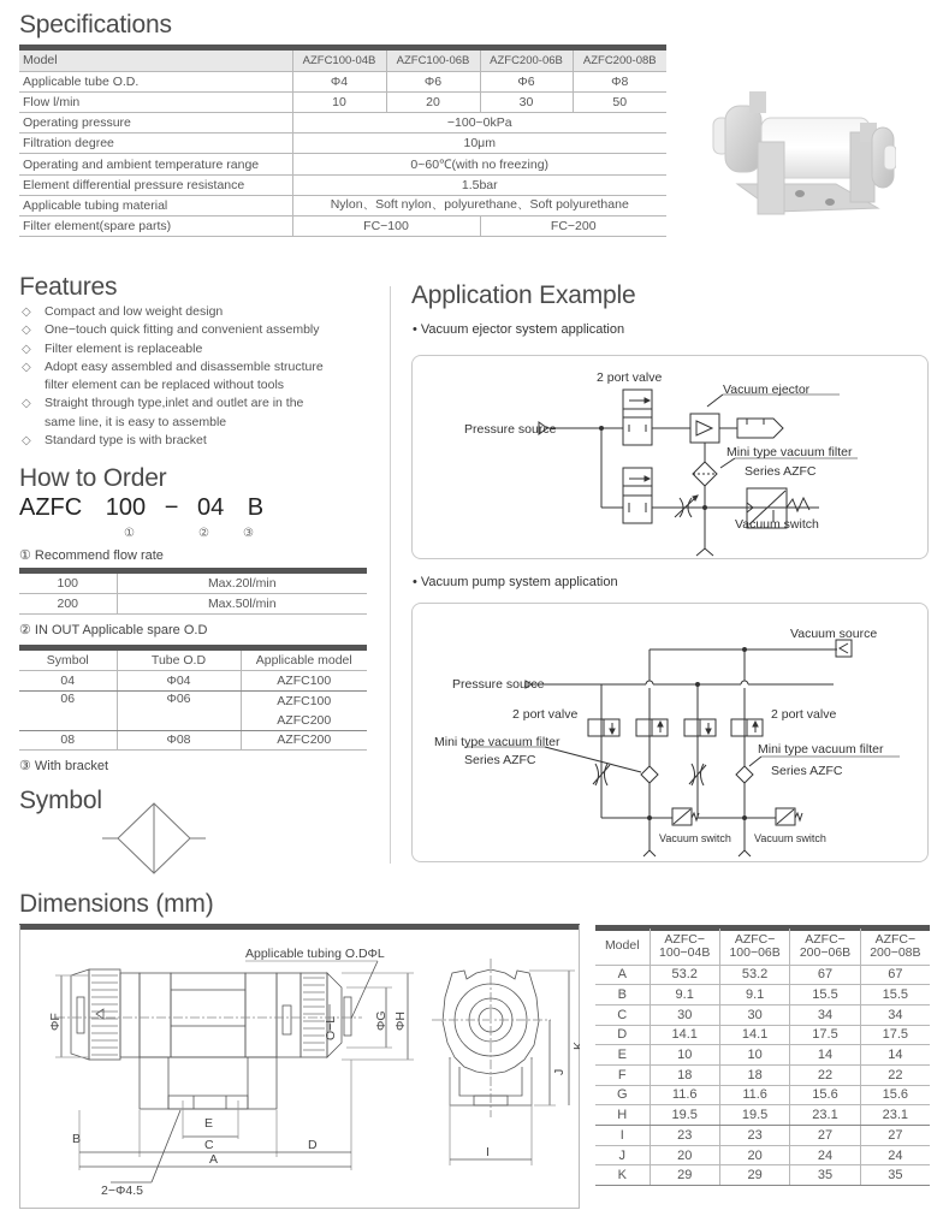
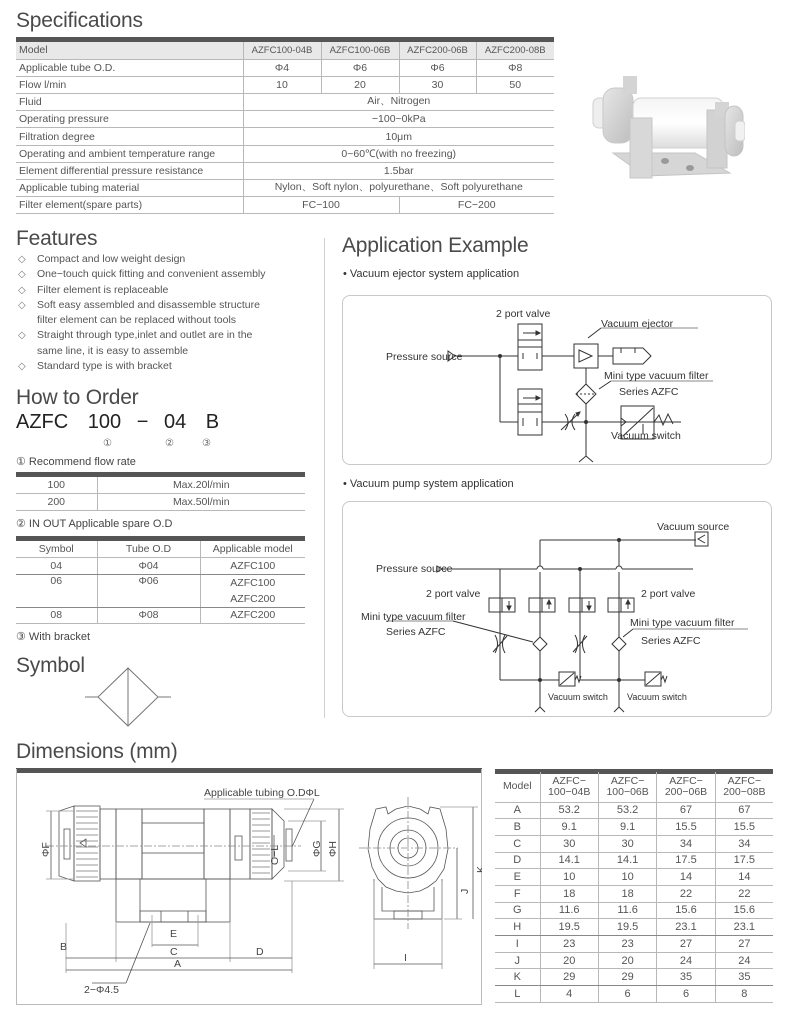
  Specifications
  Model	AZFC100-04B	AZFC100-06B	AZFC200-06B	AZFC200-08B
  Applicable tube O.D.	Φ4	Φ6	Φ6	Φ8
  Flow l/min	10	20	30	50
+ Fluid	Air、Nitrogen
  Operating pressure	−100~0kPa
  Filtration degree	10μm
  Operating and ambient temperature range	0~60℃(with no freezing)
  Element differential pressure resistance	1.5bar
  Applicable tubing material	Nylon、Soft nylon、polyurethane、Soft polyurethane
  Filter element(spare parts)	FC−100	FC−200
  Features
  ◇
  Compact and low weight design
  ◇
  One−touch quick fitting and convenient assembly
  ◇
  Filter element is replaceable
  ◇
- Adopt easy assembled and disassemble structure
+ Soft easy assembled and disassemble structure
  filter element can be replaced without tools
  ◇
  Straight through type,inlet and outlet are in the
  same line, it is easy to assemble
  ◇
  Standard type is with bracket
  How to Order
  AZFC 100 − 04 B
  ①
  ②
  ③
  ① Recommend flow rate
  100	Max.20l/min
  200	Max.50l/min
  ② IN OUT Applicable spare O.D
  Symbol	Tube O.D	Applicable model
  04	Φ04	AZFC100
  06	Φ06	AZFC100
  AZFC200
  08	Φ08	AZFC200
  ③ With bracket
  Symbol
  Application Example
  • Vacuum ejector system application
  2 port valve
  Vacuum ejector
  Pressure source
  Mini type vacuum filter
  Series AZFC
  Vacuum switch
  • Vacuum pump system application
  Vacuum source
  Pressure source
  2 port valve
  2 port valve
  Mini type vacuum filter
  Series AZFC
  Mini type vacuum filter
  Series AZFC
  Vacuum switch
  Vacuum switch
  Dimensions (mm)
  Applicable tubing O.DΦL
  B
  E
  C
  D
  A
  2−Φ4.5
  I
  Model	AZFC−100−04B	AZFC−100−06B	AZFC−200−06B	AZFC−200−08B
  A	53.2	53.2	67	67
  B	9.1	9.1	15.5	15.5
  C	30	30	34	34
  D	14.1	14.1	17.5	17.5
  E	10	10	14	14
  F	18	18	22	22
  G	11.6	11.6	15.6	15.6
  H	19.5	19.5	23.1	23.1
  I	23	23	27	27
  J	20	20	24	24
  K	29	29	35	35
+ L	4	6	6	8
